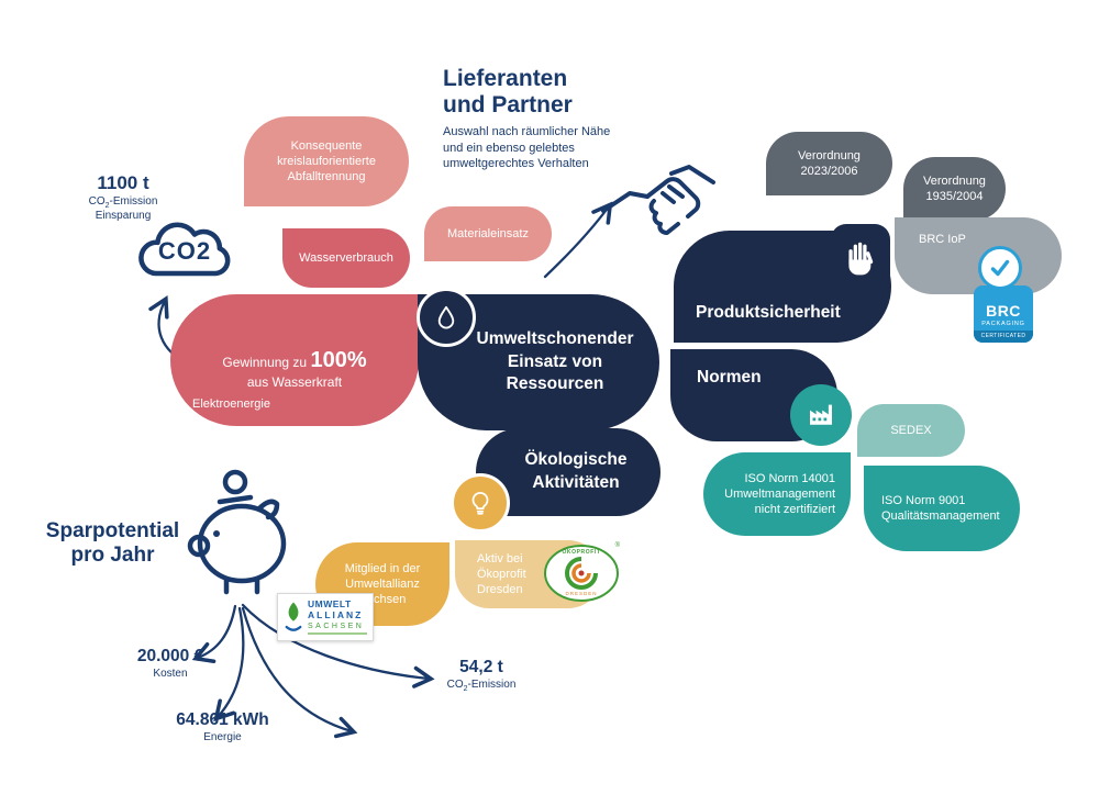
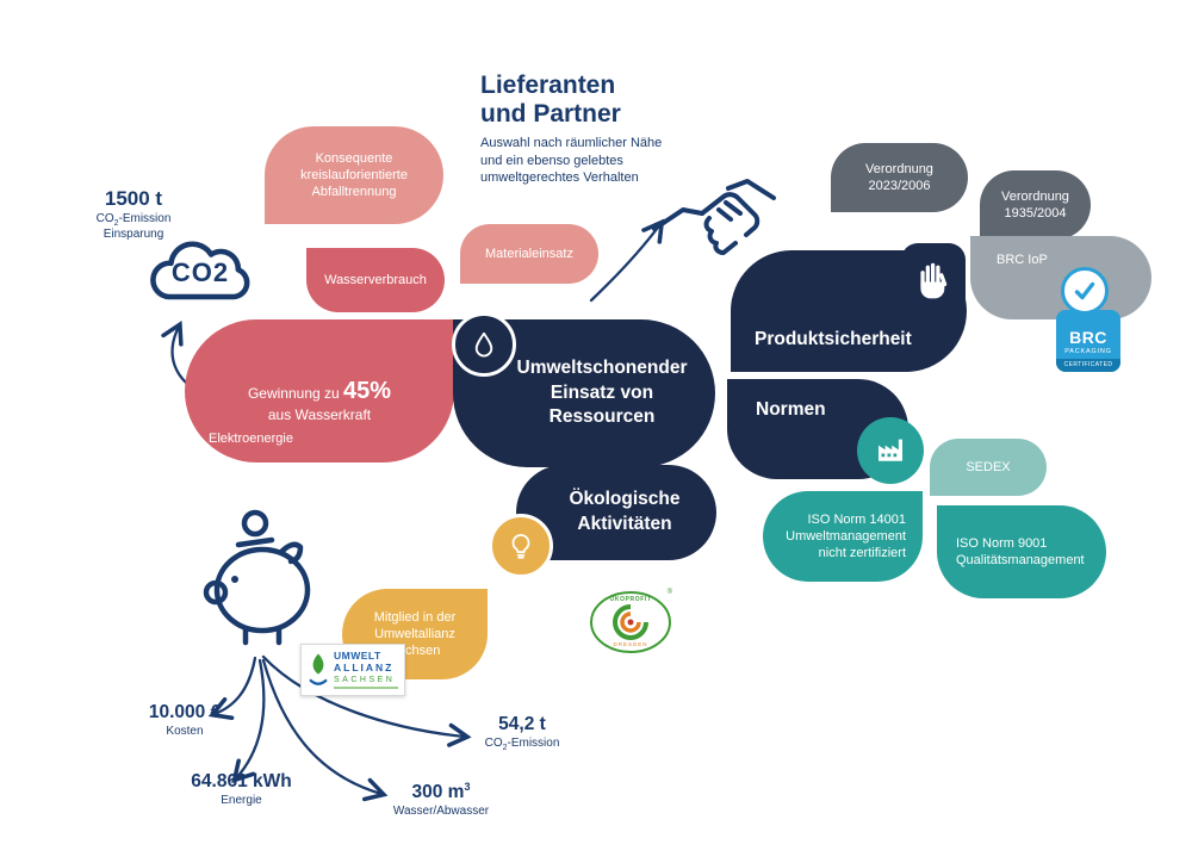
  Lieferanten
  und Partner
  Auswahl nach räumlicher Nähe
  und ein ebenso gelebtes
  umweltgerechtes Verhalten
  Konsequente
  kreislauforientierte
  Abfalltrennung
  Wasserverbrauch
  Materialeinsatz
- Gewinnung zu 100%
+ Gewinnung zu 45%
  aus Wasserkraft
  Elektroenergie
- 1100 t
+ 1500 t
  CO -Emission
  Einsparung
  CO2
  Umweltschonender
  Einsatz von
  Ressourcen
  Ökologische
  Aktivitäten
  Mitglied in der
  Umweltallianz
  chsen
  UMWELT
  ALLIANZ
- Aktiv bei
- Ökoprofit
- Dresden
  Verordnung
  2023/2006
  Verordnung
  1935/2004
  BRC IoP
  Produktsicherheit
  BRC
  Normen
  SEDEX
  ISO Norm 14001
  Umweltmanagement
  nicht zertifiziert
  ISO Norm 9001
  Qualitätsmanagement
- Sparpotential
- pro Jahr
- 20.000 €
+ 10.000 €
  Kosten
  64.861 kWh
  Energie
+ 300 m3
+ Wasser/Abwasser
  54,2 t
  CO -Emission
